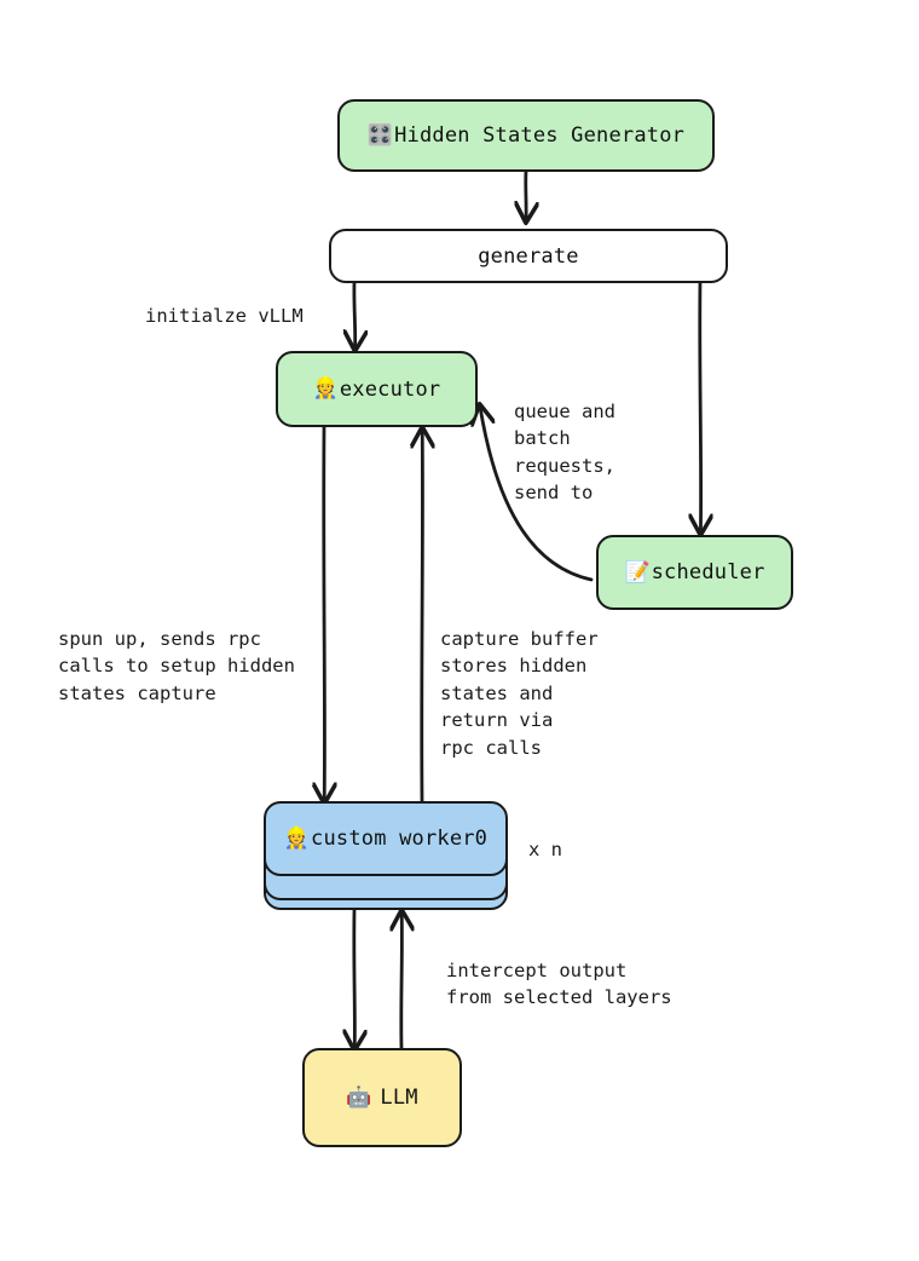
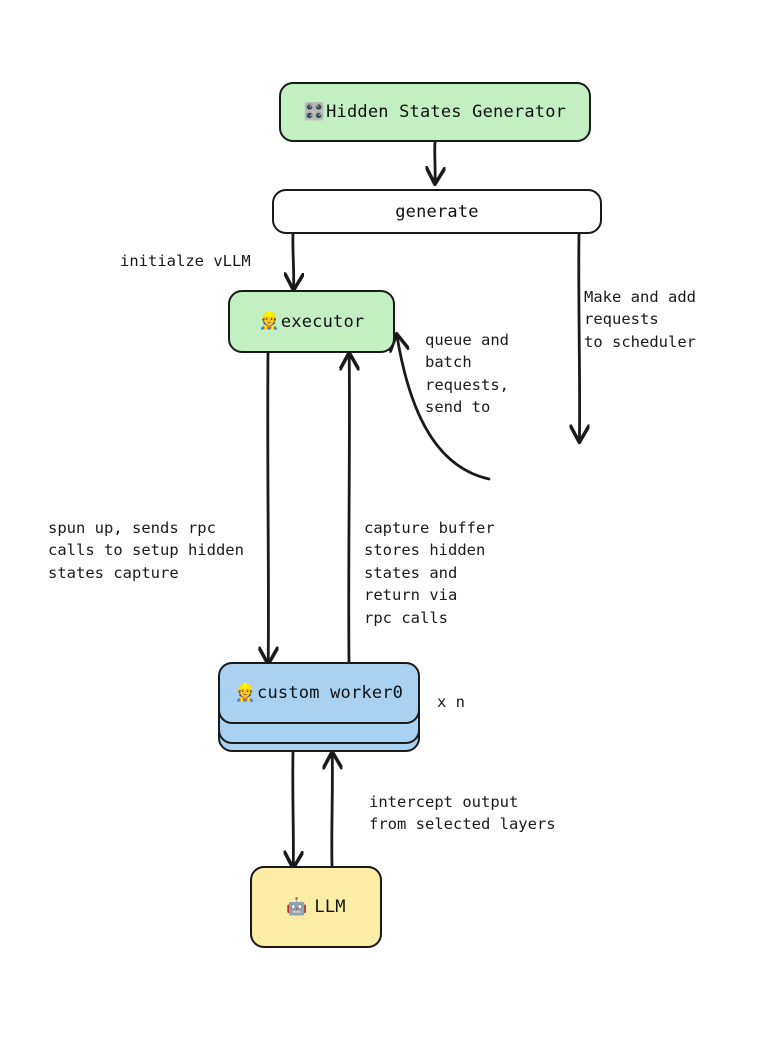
  🎛️
  Hidden States Generator
  generate
  👷
  executor
- 📝
- scheduler
  👷
  custom worker0
  x n
  🤖
  LLM
  initialze vLLM
+ Make and add
+ requests
+ to scheduler
  queue and
  batch
  requests,
  send to
  spun up, sends rpc
  calls to setup hidden
  states capture
  capture buffer
  stores hidden
  states and
  return via
  rpc calls
  intercept output
  from selected layers
